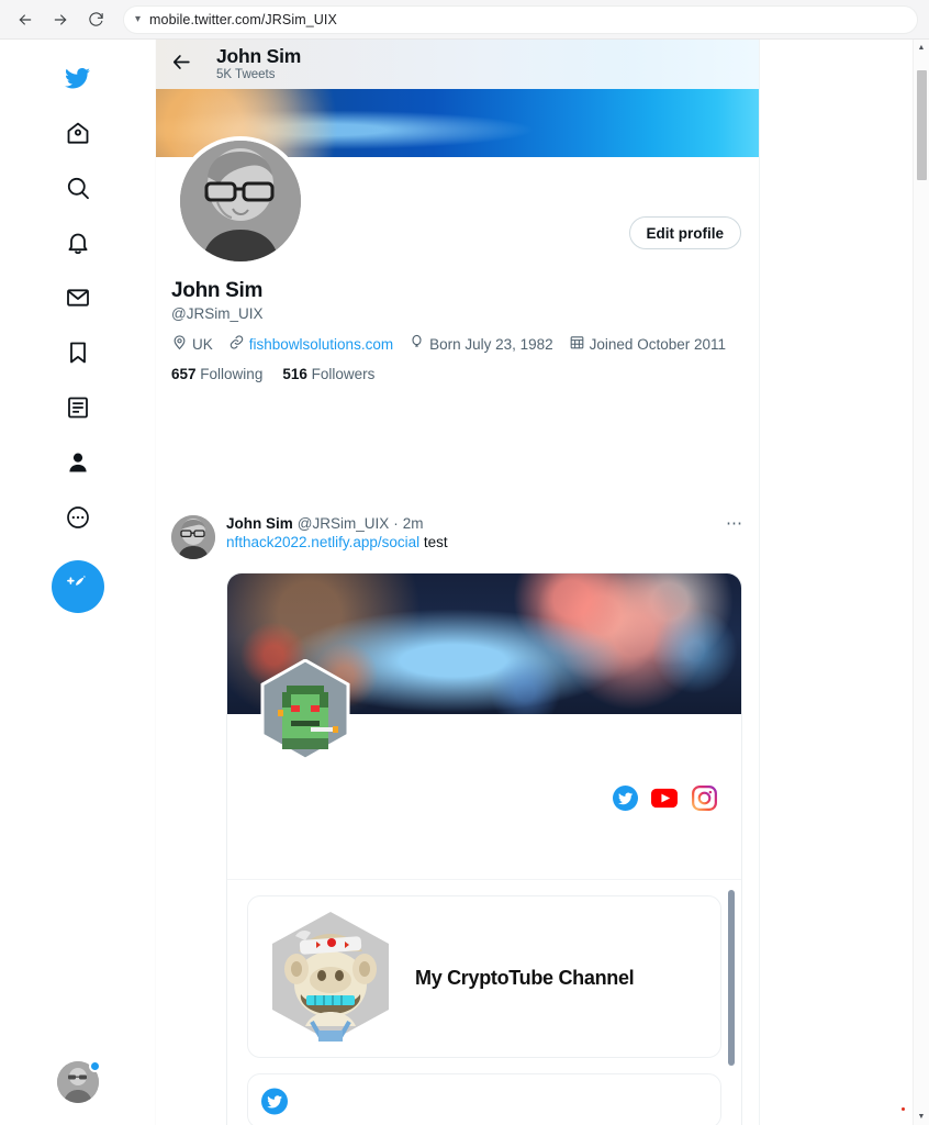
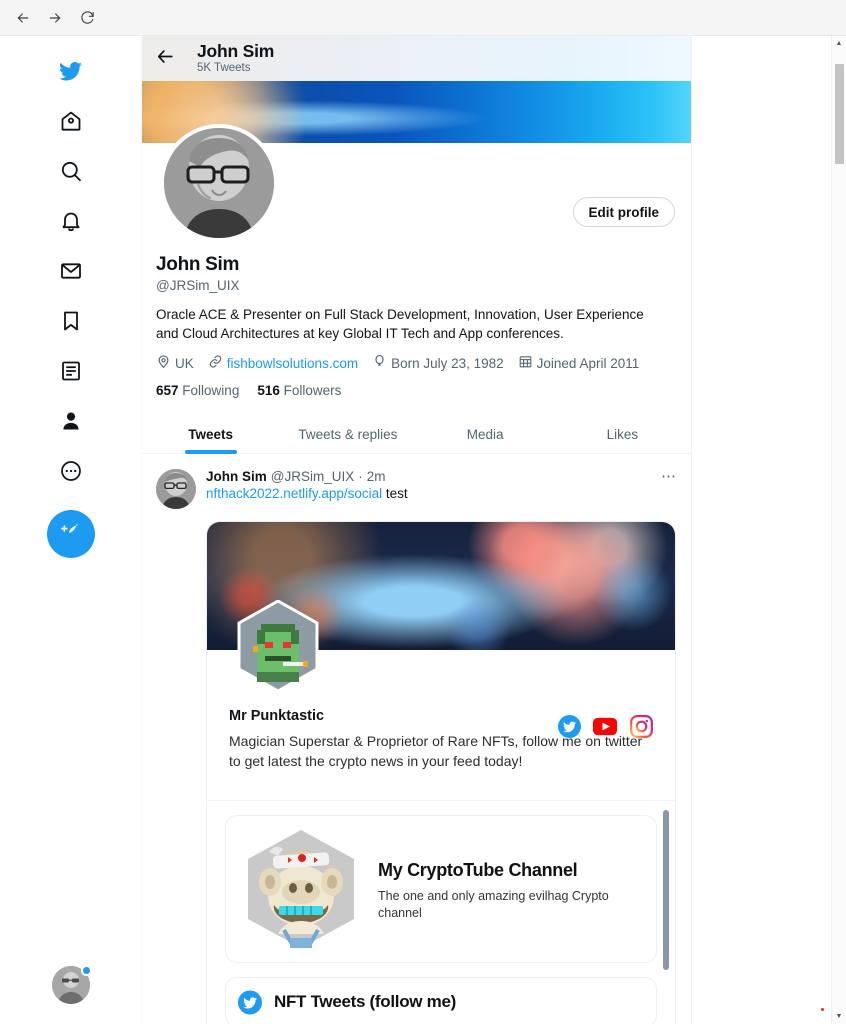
- ▾
- mobile.twitter.com/JRSim_UIX
  John Sim
  5K Tweets
  Edit profile
  John Sim
  @JRSim_UIX
+ Oracle ACE & Presenter on Full Stack Development, Innovation, User Experience and Cloud Architectures at key Global IT Tech and App conferences.
  UK
  fishbowlsolutions.com
  Born July 23, 1982
- Joined October 2011
+ Joined April 2011
  657 Following
  516 Followers
+ Tweets
+ Tweets & replies
+ Media
+ Likes
  John Sim
  @JRSim_UIX
  ·
  2m
  ⋯
  nfthack2022.netlify.app/social test
+ Mr Punktastic
+ Magician Superstar & Proprietor of Rare NFTs, follow me on twitter to get latest the crypto news in your feed today!
  My CryptoTube Channel
+ The one and only amazing evilhag Crypto channel
+ NFT Tweets (follow me)
